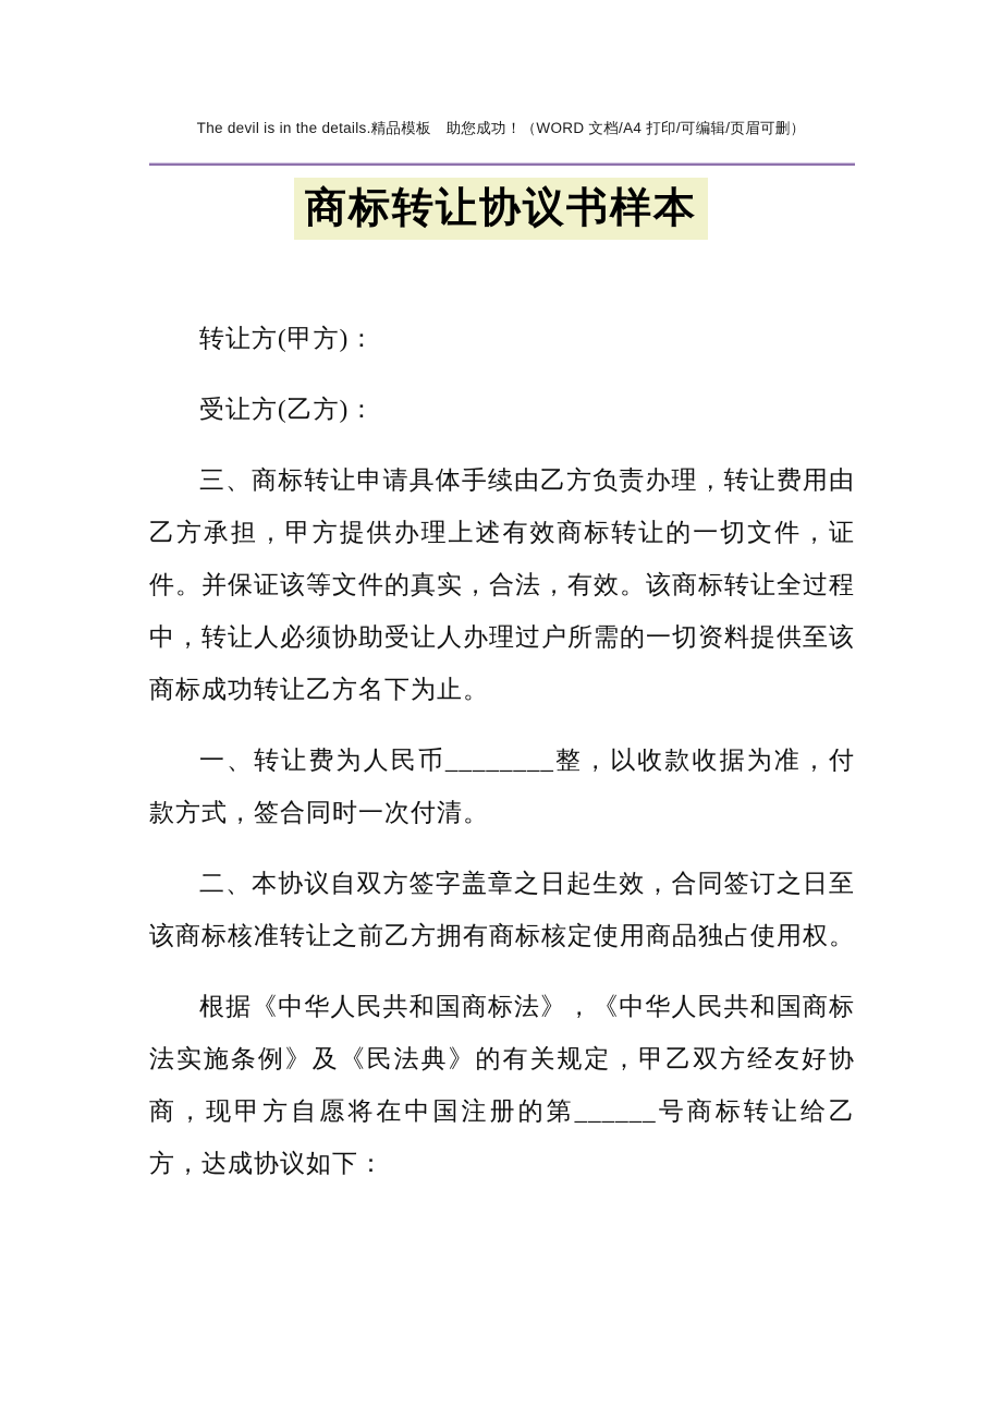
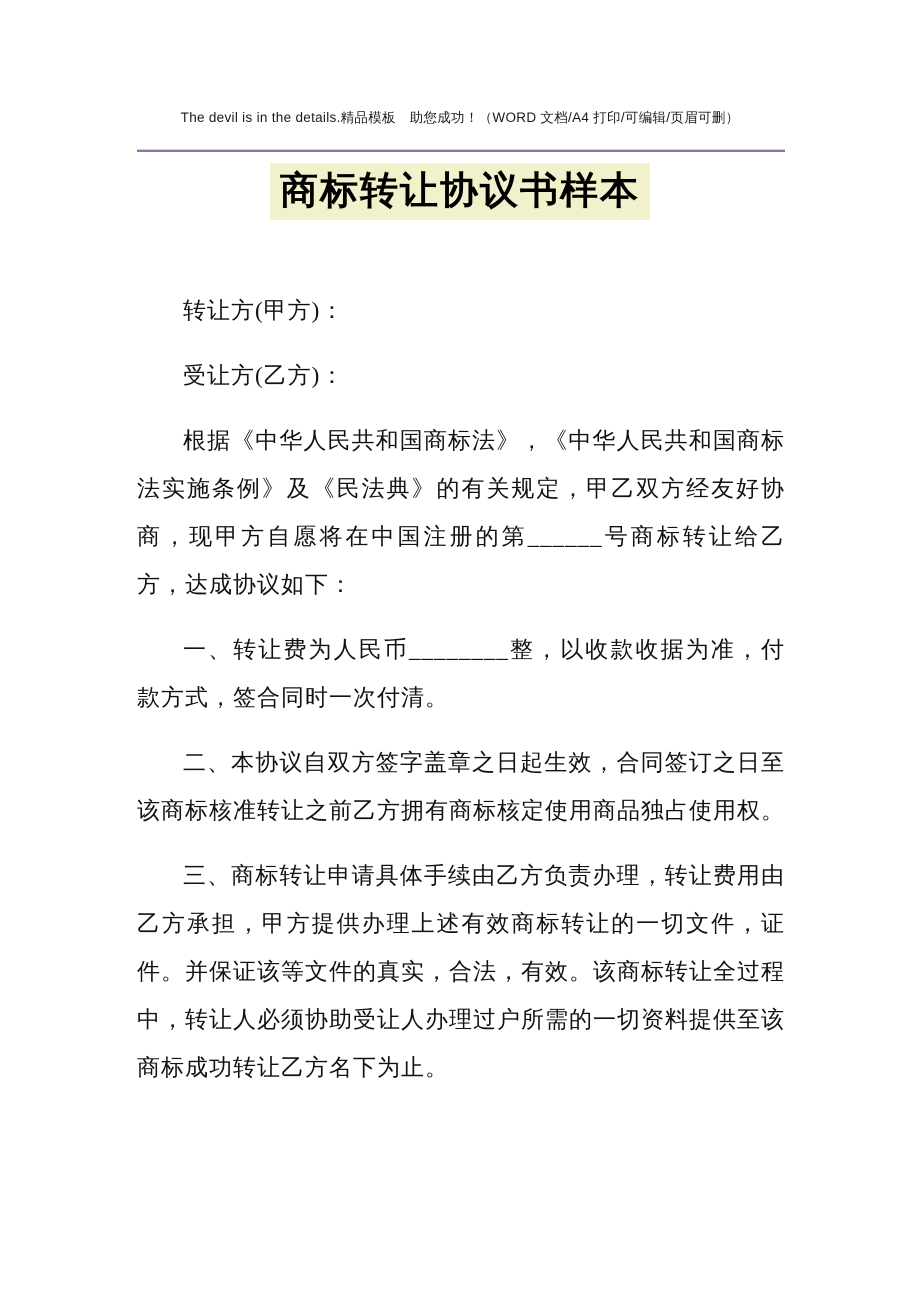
  The devil is in the details.精品模板 助您成功！（WORD 文档/A4 打印/可编辑/页眉可删）
  商标转让协议书样本
  转让方(甲方)：
  受让方(乙方)：
- 三、商标转让申请具体手续由乙方负责办理，转让费用由乙方承担，甲方提供办理上述有效商标转让的一切文件，证件。并保证该等文件的真实，合法，有效。该商标转让全过程中，转让人必须协助受让人办理过户所需的一切资料提供至该商标成功转让乙方名下为止。
+ 根据《中华人民共和国商标法》，《中华人民共和国商标法实施条例》及《民法典》的有关规定，甲乙双方经友好协商，现甲方自愿将在中国注册的第______号商标转让给乙方，达成协议如下：
  一、转让费为人民币________整，以收款收据为准，付款方式，签合同时一次付清。
  二、本协议自双方签字盖章之日起生效，合同签订之日至该商标核准转让之前乙方拥有商标核定使用商品独占使用权。
- 根据《中华人民共和国商标法》，《中华人民共和国商标法实施条例》及《民法典》的有关规定，甲乙双方经友好协商，现甲方自愿将在中国注册的第______号商标转让给乙方，达成协议如下：
+ 三、商标转让申请具体手续由乙方负责办理，转让费用由乙方承担，甲方提供办理上述有效商标转让的一切文件，证件。并保证该等文件的真实，合法，有效。该商标转让全过程中，转让人必须协助受让人办理过户所需的一切资料提供至该商标成功转让乙方名下为止。
